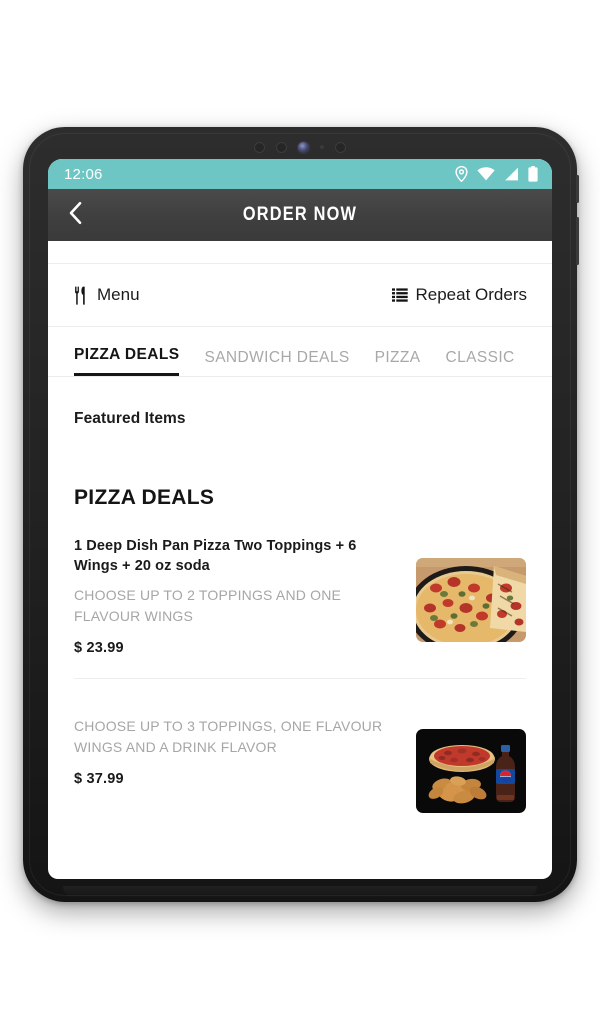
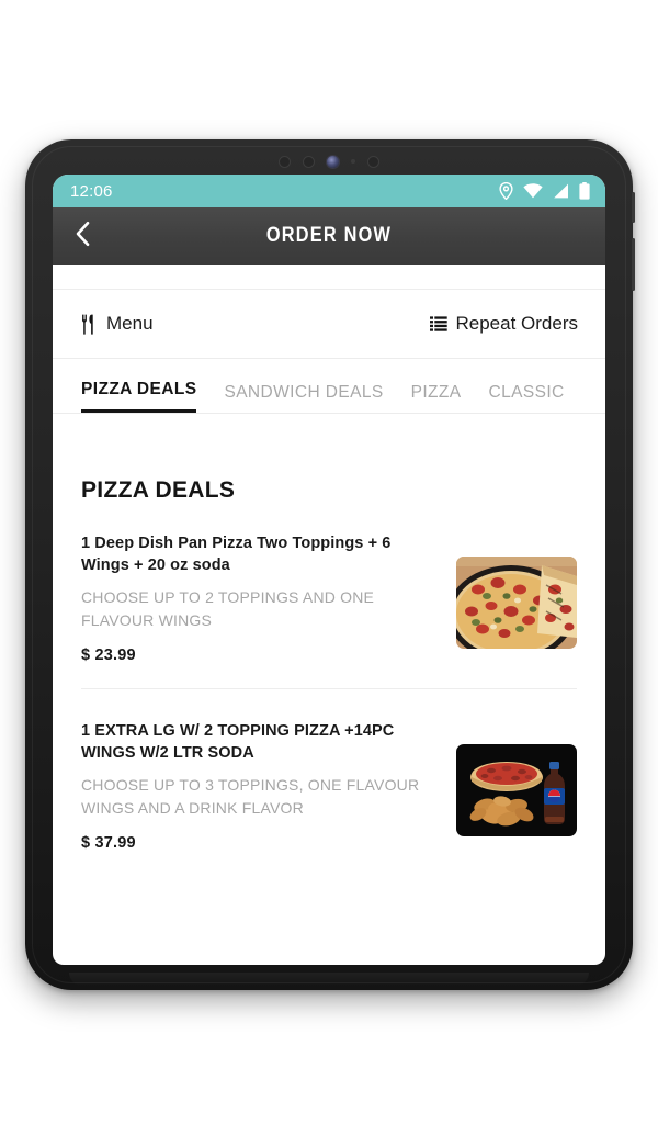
  12:06
  ORDER NOW
  Menu
  Repeat Orders
  PIZZA DEALS
  SANDWICH DEALS
  PIZZA
  CLASSIC
- Featured Items
  PIZZA DEALS
  1 Deep Dish Pan Pizza Two Toppings + 6 Wings + 20 oz soda
  CHOOSE UP TO 2 TOPPINGS AND ONE FLAVOUR WINGS
  $ 23.99
+ 1 EXTRA LG W/ 2 TOPPING PIZZA +14PC WINGS W/2 LTR SODA
  CHOOSE UP TO 3 TOPPINGS, ONE FLAVOUR WINGS AND A DRINK FLAVOR
  $ 37.99
